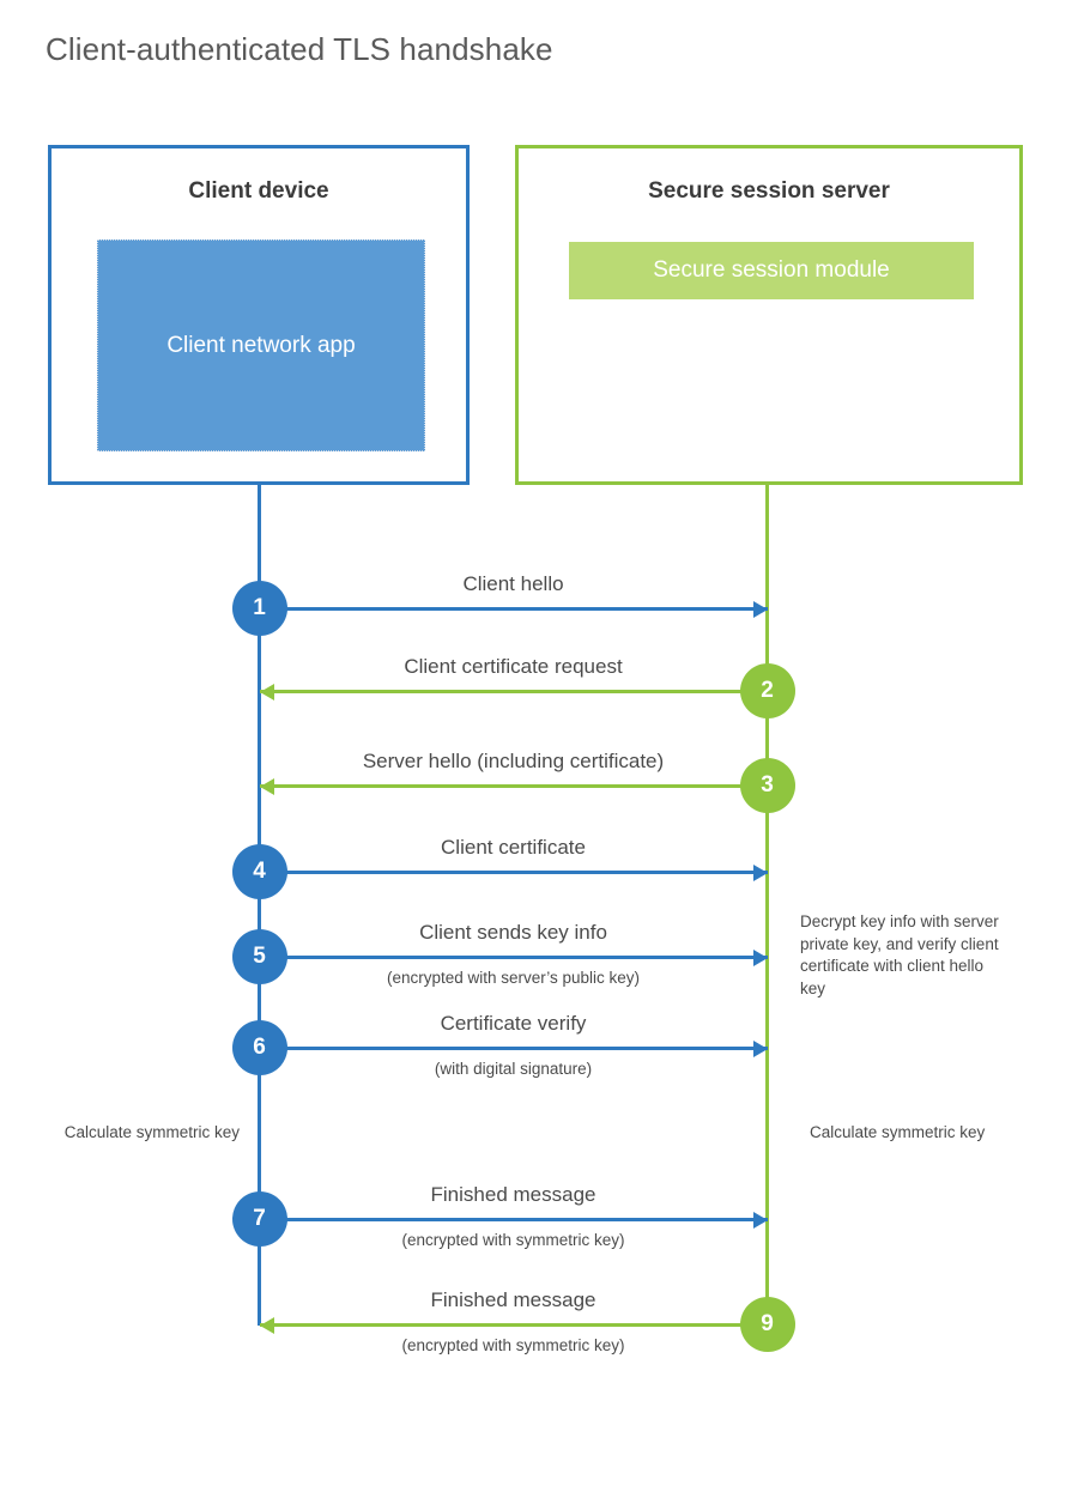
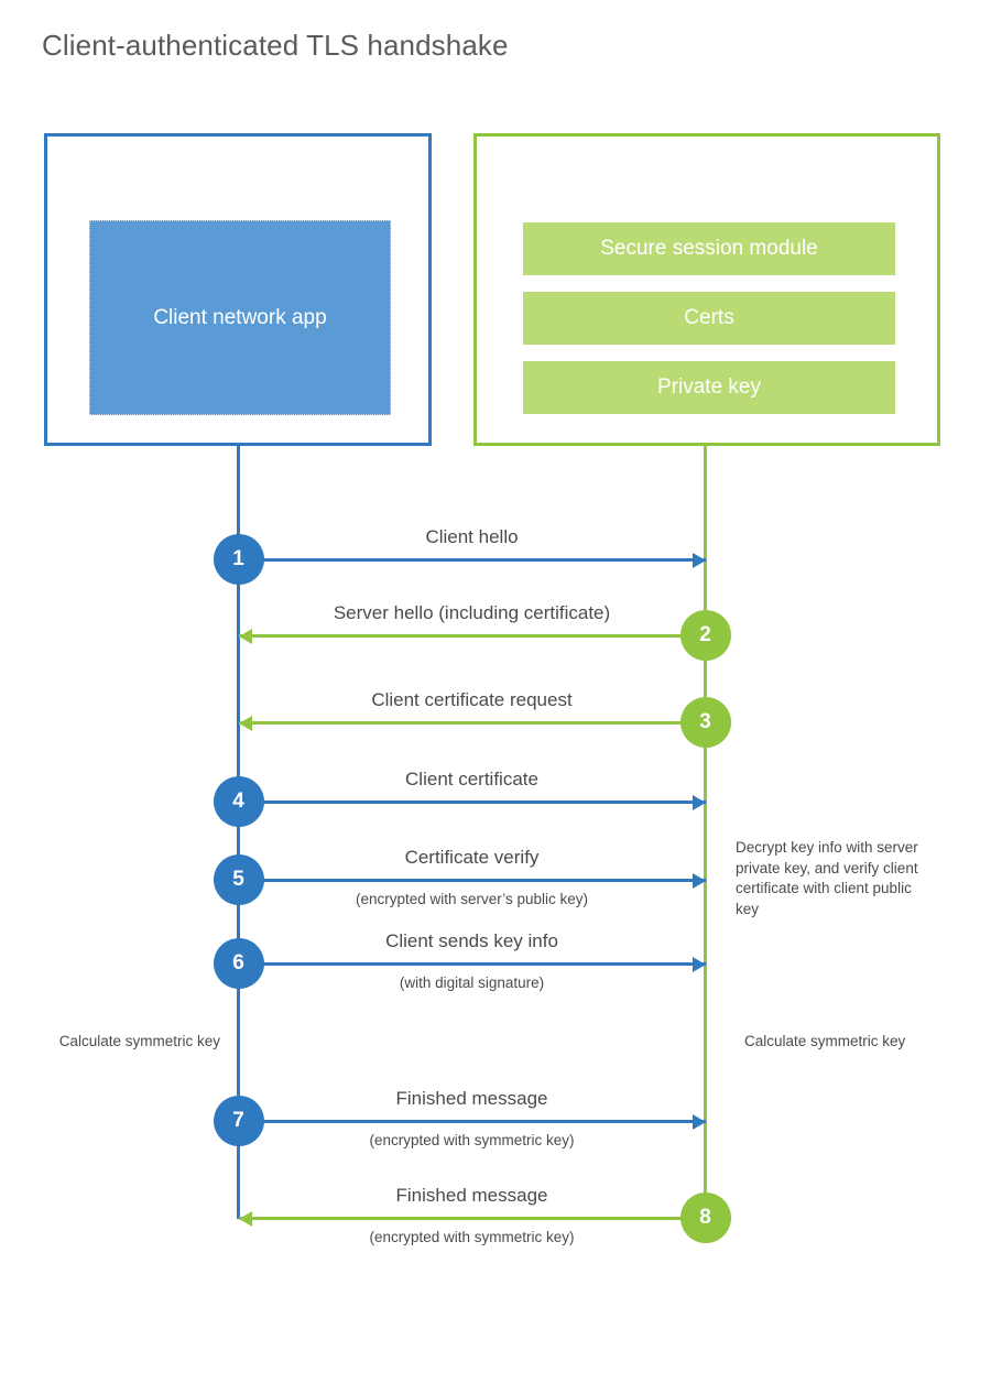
  Client-authenticated TLS handshake
- Client device
  Client network app
- Secure session server
  Secure session module
+ Certs
+ Private key
  Client hello
  1
- Client certificate request
+ Server hello (including certificate)
  2
- Server hello (including certificate)
+ Client certificate request
  3
  Client certificate
  4
- Client sends key info
+ Certificate verify
  (encrypted with server’s public key)
  5
- Certificate verify
+ Client sends key info
  (with digital signature)
  6
  Finished message
  (encrypted with symmetric key)
  7
  Finished message
  (encrypted with symmetric key)
- 9
+ 8
- Decrypt key info with server private key, and verify client certificate with client hello key
+ Decrypt key info with server private key, and verify client certificate with client public key
  Calculate symmetric key
  Calculate symmetric key
